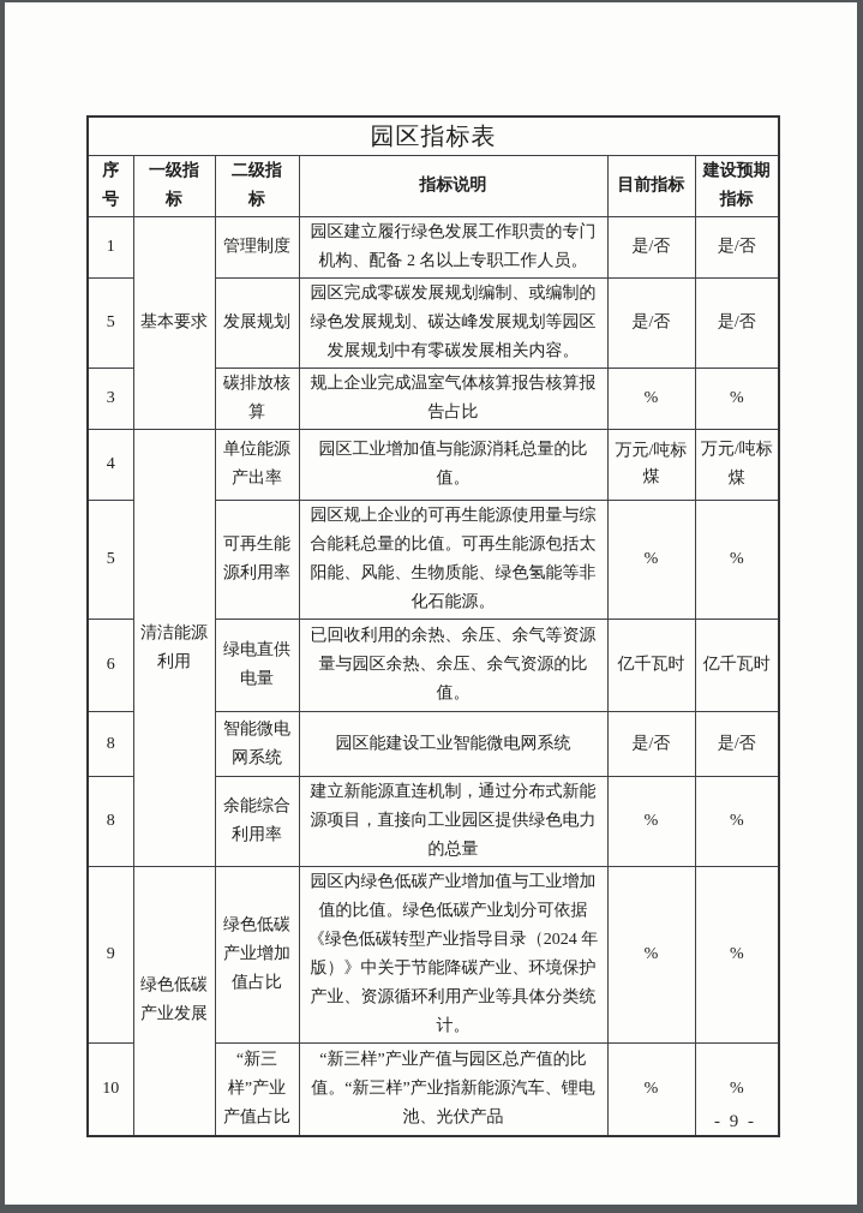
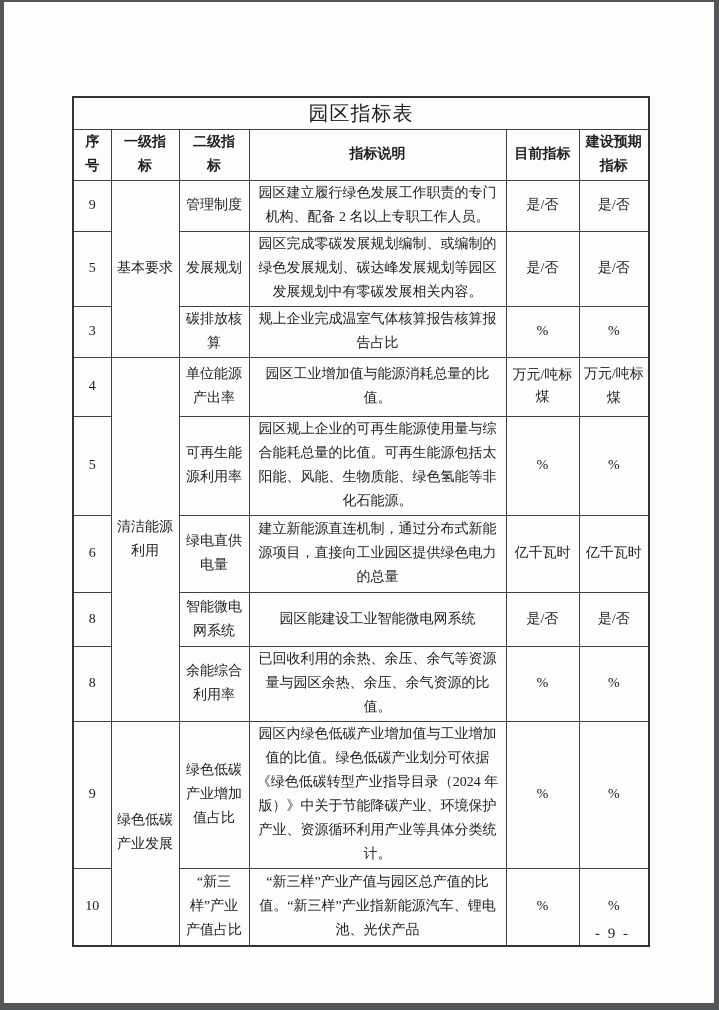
  园区指标表
  序号	一级指标	二级指标	指标说明	目前指标	建设预期指标
- 1	基本要求	管理制度	园区建立履行绿色发展工作职责的专门机构、配备 2 名以上专职工作人员。	是/否	是/否
+ 9	基本要求	管理制度	园区建立履行绿色发展工作职责的专门机构、配备 2 名以上专职工作人员。	是/否	是/否
  5	发展规划	园区完成零碳发展规划编制、或编制的绿色发展规划、碳达峰发展规划等园区发展规划中有零碳发展相关内容。	是/否	是/否
  3	碳排放核算	规上企业完成温室气体核算报告核算报告占比	%	%
  4	清洁能源利用	单位能源产出率	园区工业增加值与能源消耗总量的比值。	万元/吨标煤	万元/吨标煤
  5	可再生能源利用率	园区规上企业的可再生能源使用量与综合能耗总量的比值。可再生能源包括太阳能、风能、生物质能、绿色氢能等非化石能源。	%	%
- 6	绿电直供电量	已回收利用的余热、余压、余气等资源量与园区余热、余压、余气资源的比值。	亿千瓦时	亿千瓦时
+ 6	绿电直供电量	建立新能源直连机制，通过分布式新能源项目，直接向工业园区提供绿色电力的总量	亿千瓦时	亿千瓦时
  8	智能微电网系统	园区能建设工业智能微电网系统	是/否	是/否
- 8	余能综合利用率	建立新能源直连机制，通过分布式新能源项目，直接向工业园区提供绿色电力的总量	%	%
+ 8	余能综合利用率	已回收利用的余热、余压、余气等资源量与园区余热、余压、余气资源的比值。	%	%
  9	绿色低碳产业发展	绿色低碳产业增加值占比	园区内绿色低碳产业增加值与工业增加值的比值。绿色低碳产业划分可依据《绿色低碳转型产业指导目录（2024 年版）》中关于节能降碳产业、环境保护产业、资源循环利用产业等具体分类统计。	%	%
  10	“新三样”产业产值占比	“新三样”产业产值与园区总产值的比值。“新三样”产业指新能源汽车、锂电池、光伏产品	%	%
  - 9 -
